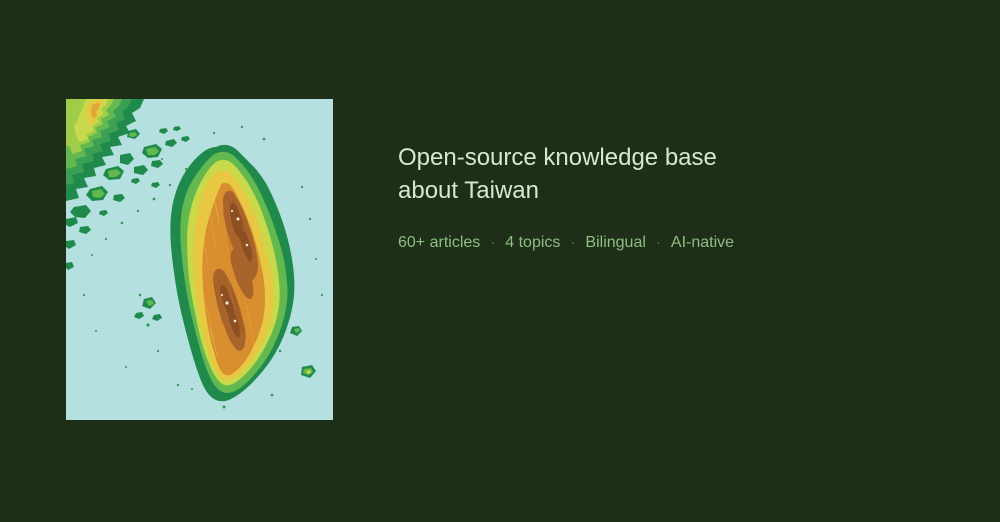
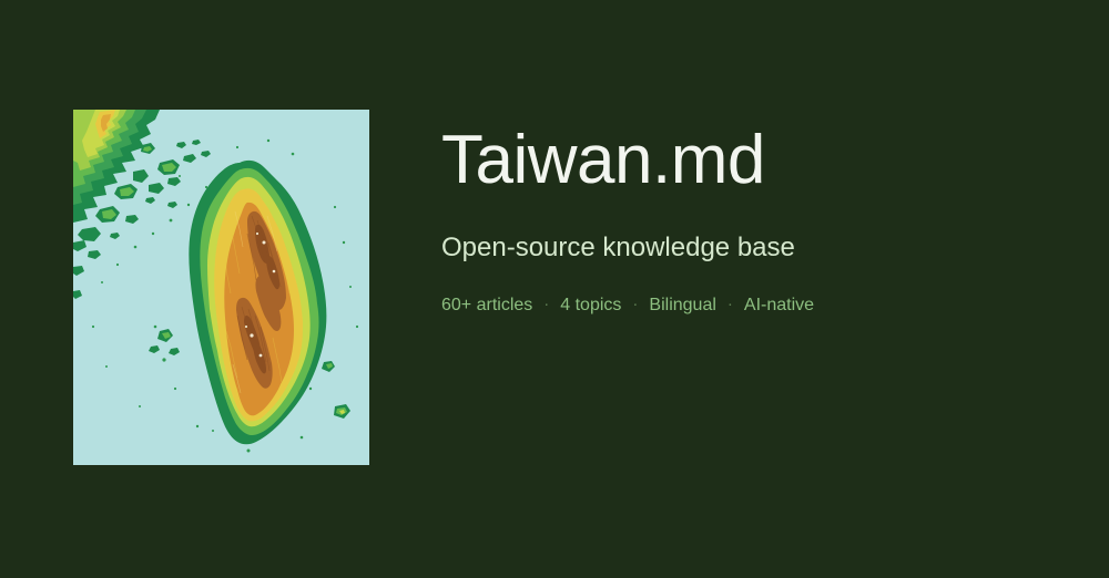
+ Taiwan.md
  Open-source knowledge base
- about Taiwan
  60+ articles
  ·
  4 topics
  ·
  Bilingual
  ·
  AI-native
